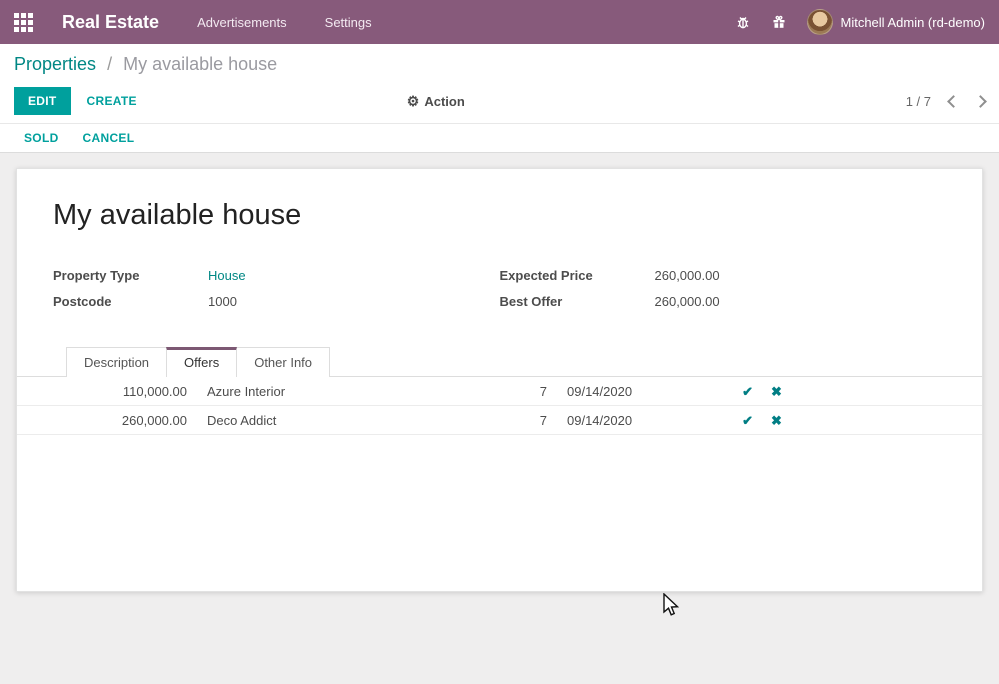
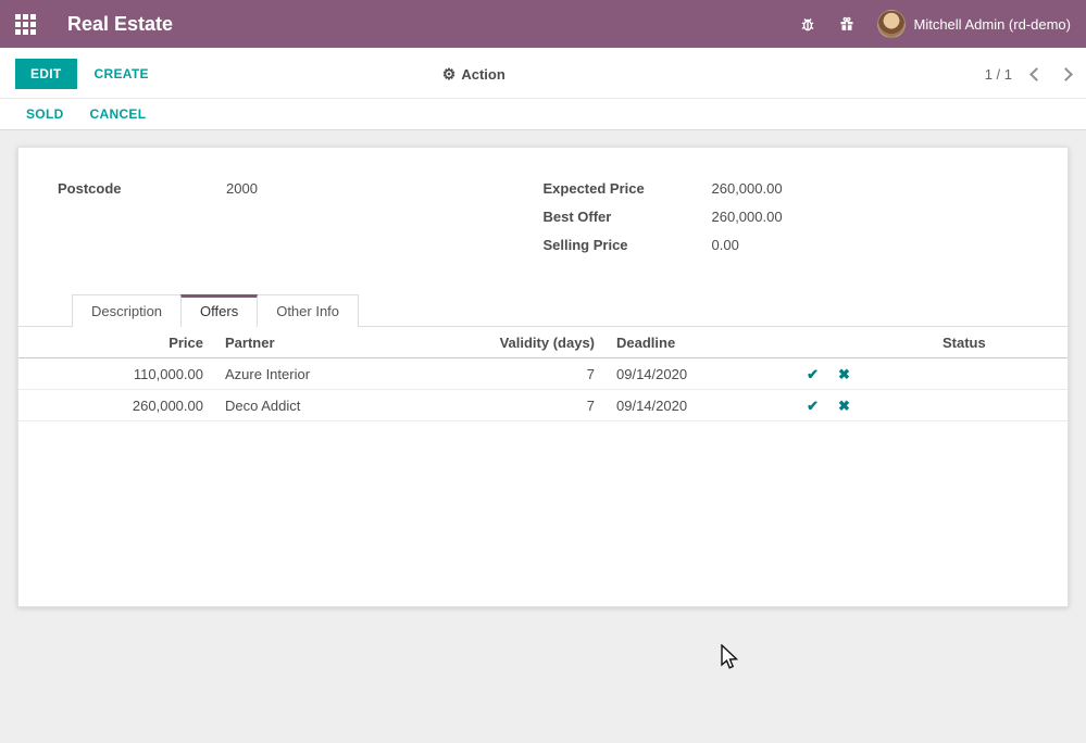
  Real Estate
- Advertisements
- Settings
  Mitchell Admin (rd-demo)
- Properties / My available house
  EDIT
  CREATE
  ⚙
  Action
- 1 / 7
+ 1 / 1
  SOLD
  CANCEL
- My available house
- Property Type
- House
  Postcode
- 1000
+ 2000
  Expected Price
  260,000.00
  Best Offer
  260,000.00
+ Selling Price
+ 0.00
  Description
  Offers
  Other Info
+ Price
+ Partner
+ Validity (days)
+ Deadline
+ Status
  110,000.00
  Azure Interior
  7
  09/14/2020
  ✔
  ✖
  260,000.00
  Deco Addict
  7
  09/14/2020
  ✔
  ✖
